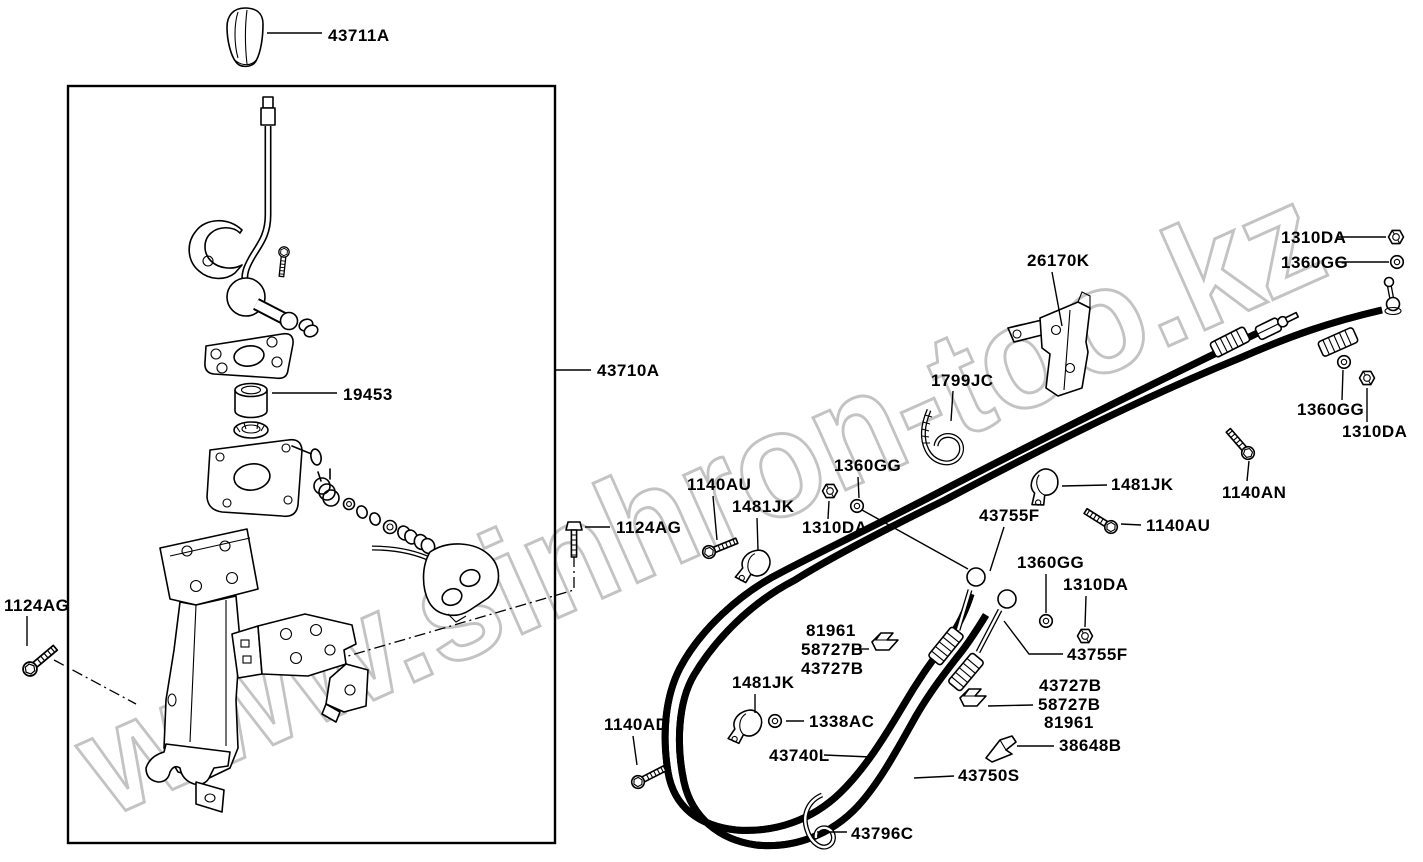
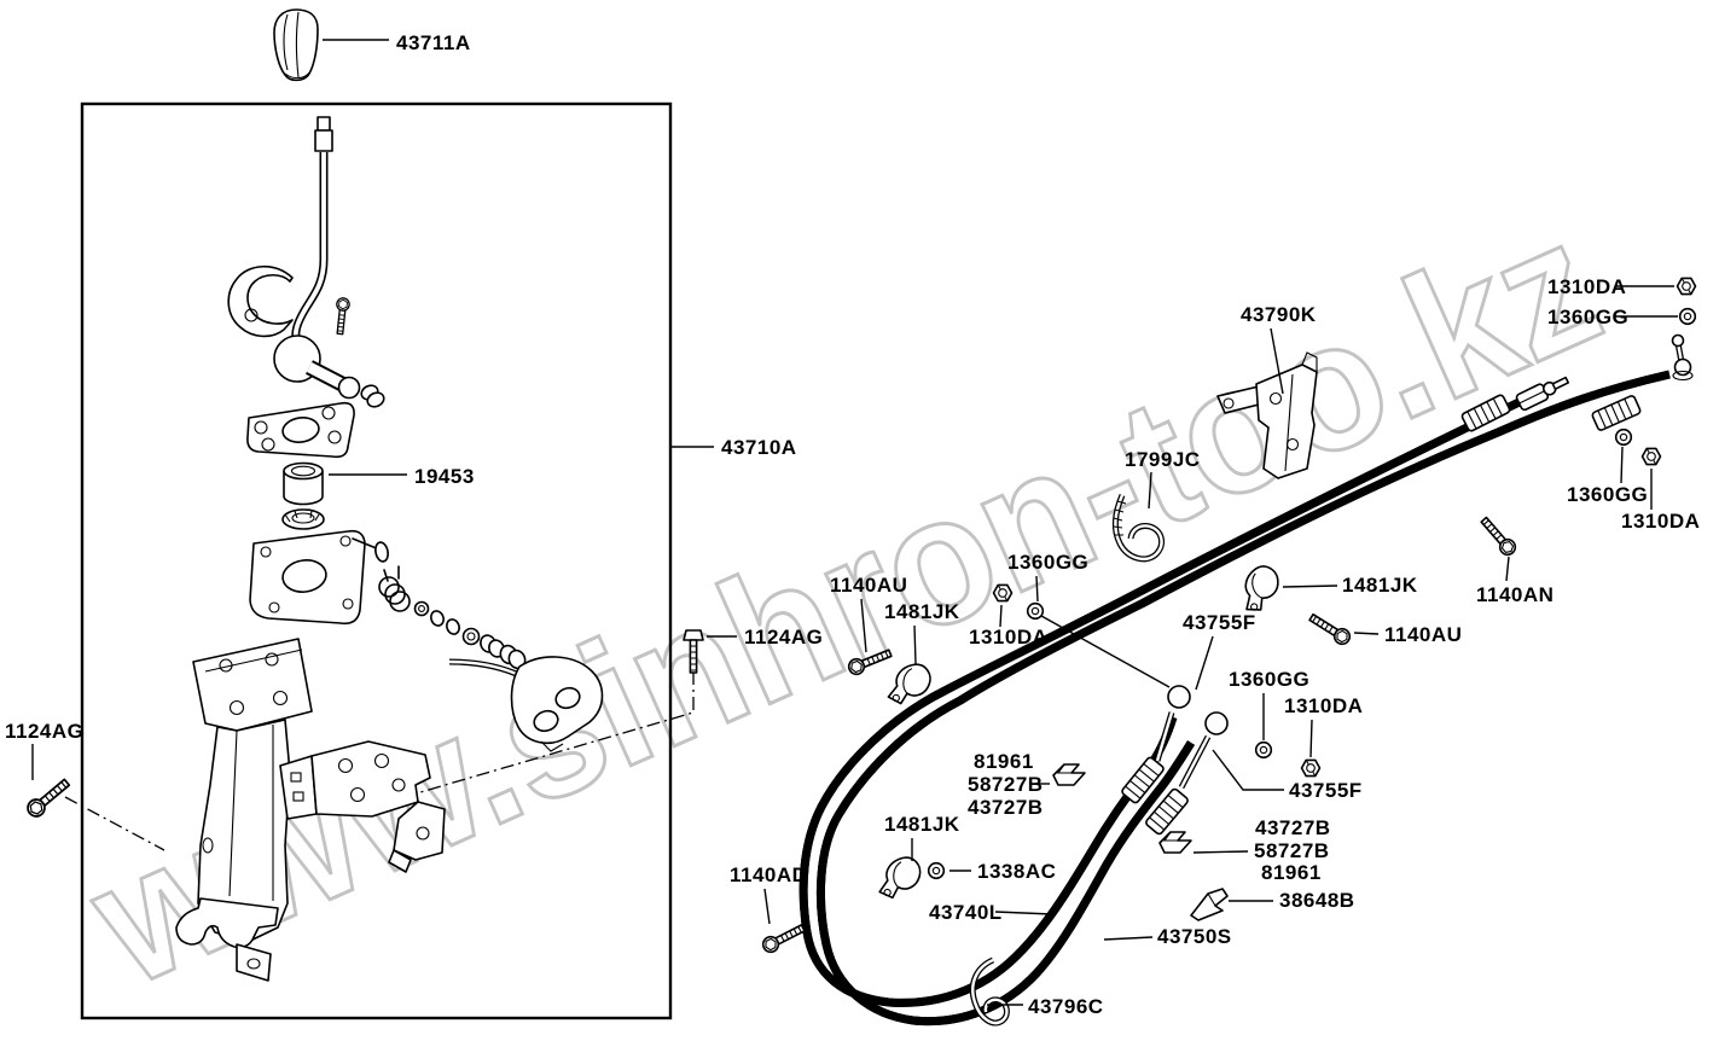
  43711A
  43710A
  19453
  1124AG
  1124AG
  1140AU
  1481JK
  1310DA
  1360GG
  1799JC
- 26170K
+ 43790K
  1310DA
  1360GG
  1360GG
  1310DA
  1481JK
  1140AN
  1140AU
  43755F
  1360GG
  1310DA
  43755F
  81961
  58727B
  43727B
  1481JK
  1338AC
  1140AD
  43740L
  43750S
  43796C
  43727B
  58727B
  81961
  38648B
